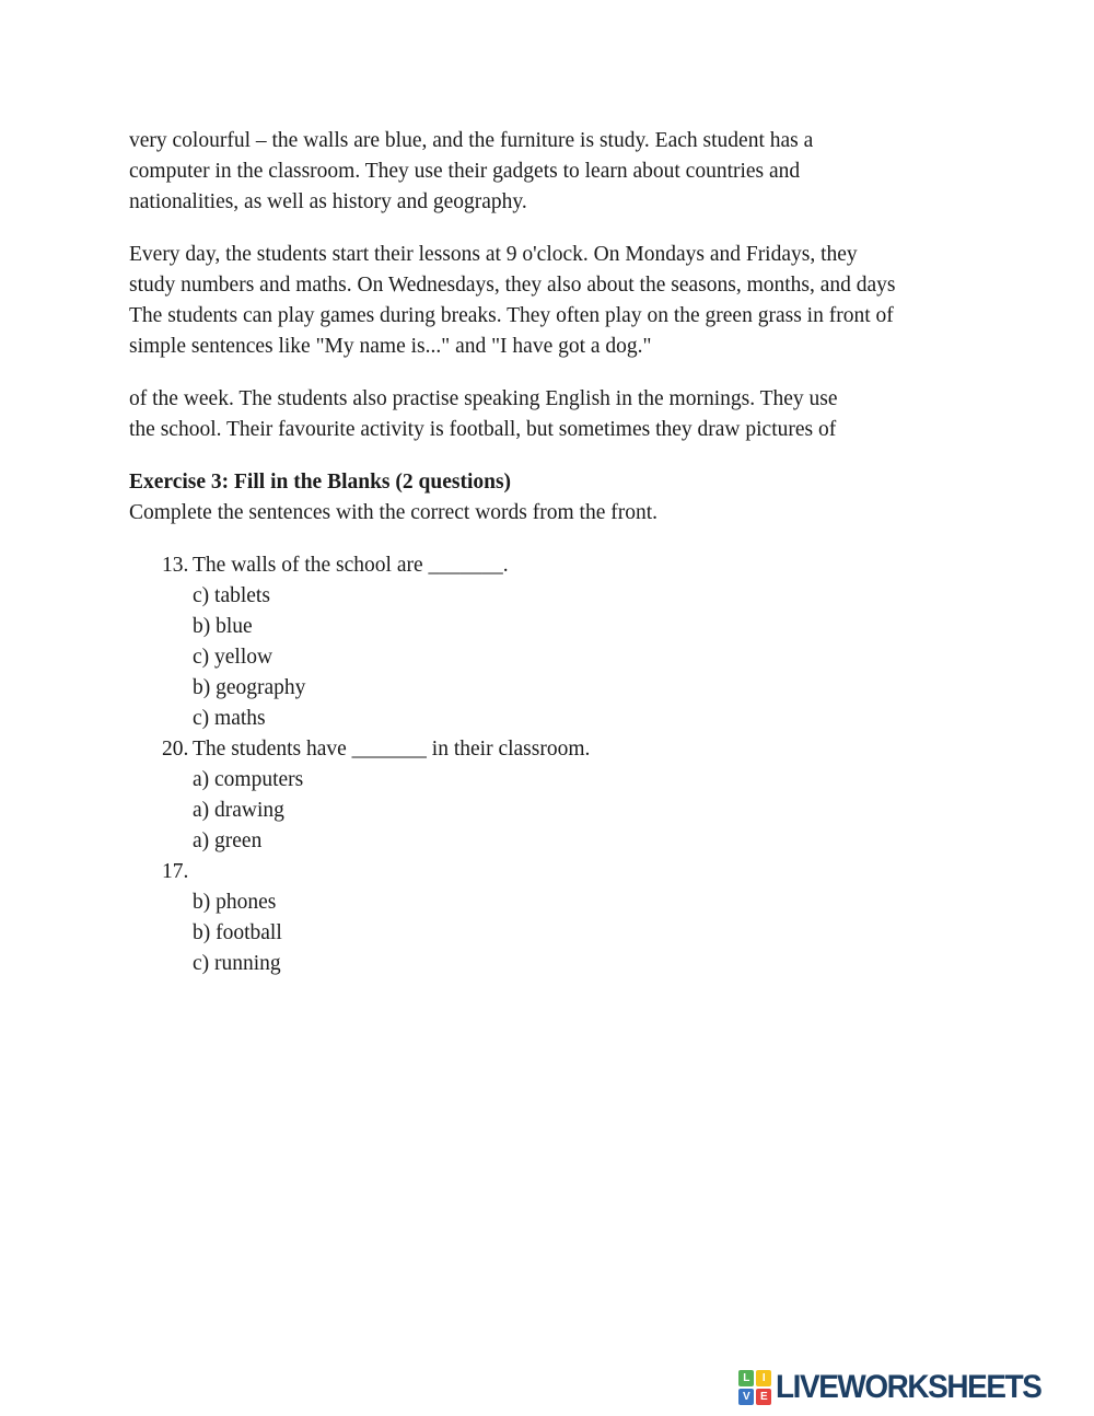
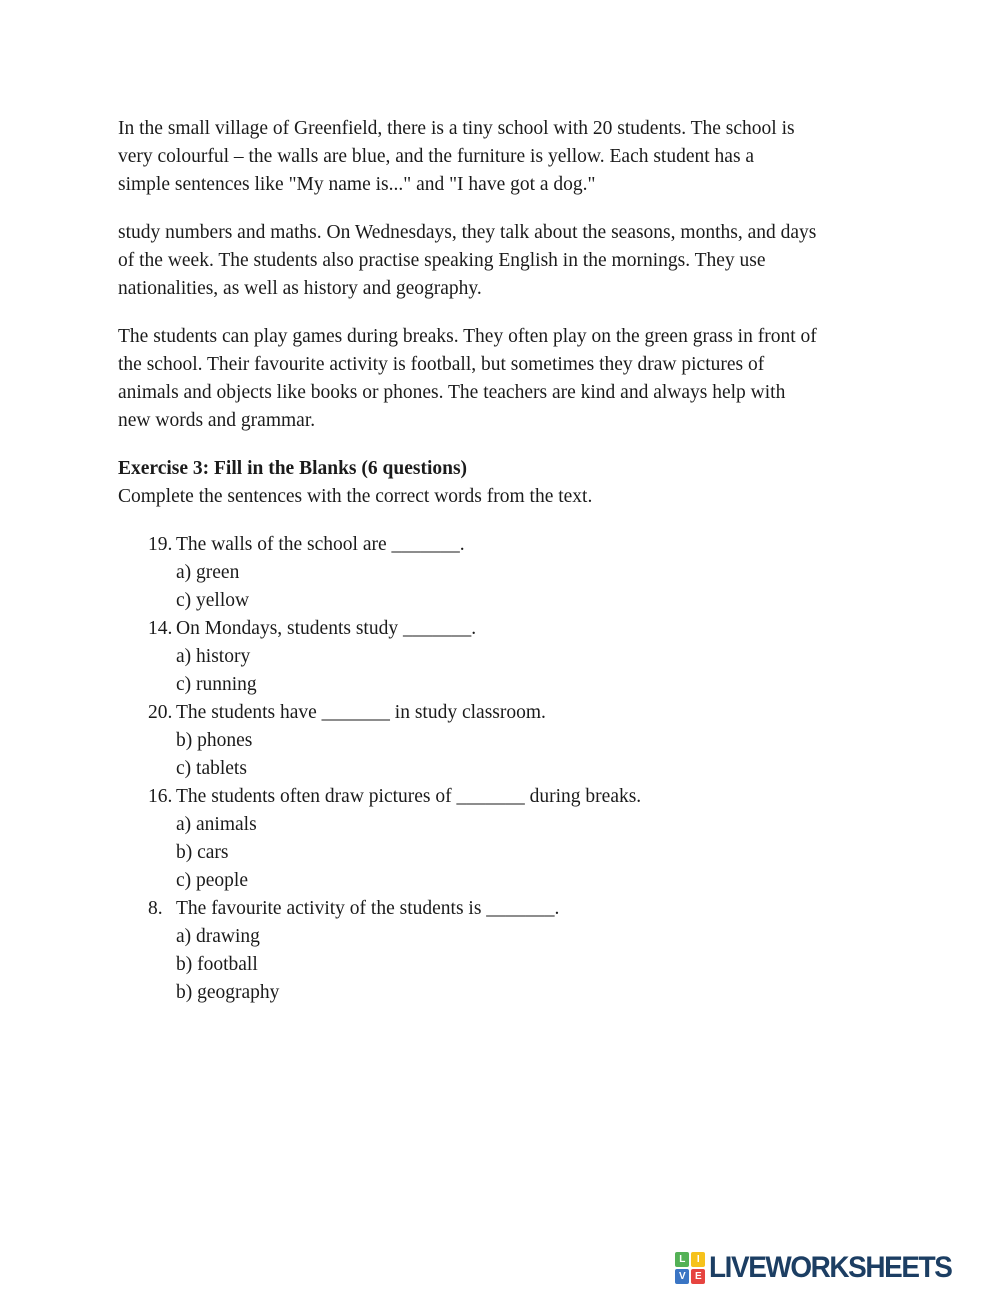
+ In the small village of Greenfield, there is a tiny school with 20 students. The school is
- very colourful – the walls are blue, and the furniture is study. Each student has a
+ very colourful – the walls are blue, and the furniture is yellow. Each student has a
- computer in the classroom. They use their gadgets to learn about countries and
- nationalities, as well as history and geography.
+ simple sentences like "My name is..." and "I have got a dog."
- Every day, the students start their lessons at 9 o'clock. On Mondays and Fridays, they
- study numbers and maths. On Wednesdays, they also about the seasons, months, and days
+ study numbers and maths. On Wednesdays, they talk about the seasons, months, and days
- The students can play games during breaks. They often play on the green grass in front of
+ of the week. The students also practise speaking English in the mornings. They use
- simple sentences like "My name is..." and "I have got a dog."
+ nationalities, as well as history and geography.
- of the week. The students also practise speaking English in the mornings. They use
+ The students can play games during breaks. They often play on the green grass in front of
  the school. Their favourite activity is football, but sometimes they draw pictures of
+ animals and objects like books or phones. The teachers are kind and always help with
+ new words and grammar.
- Exercise 3: Fill in the Blanks (2 questions)
+ Exercise 3: Fill in the Blanks (6 questions)
- Complete the sentences with the correct words from the front.
+ Complete the sentences with the correct words from the text.
- 13.
+ 19.
  The walls of the school are _______.
- c) tablets
+ a) green
- b) blue
  c) yellow
+ 14.
+ On Mondays, students study _______.
+ a) history
- b) geography
+ c) running
- c) maths
  20.
- The students have _______ in their classroom.
+ The students have _______ in study classroom.
- a) computers
- a) drawing
+ b) phones
- a) green
+ c) tablets
+ 16.
+ The students often draw pictures of _______ during breaks.
+ a) animals
+ b) cars
+ c) people
- 17.
+ 8.
+ The favourite activity of the students is _______.
- b) phones
+ a) drawing
  b) football
- c) running
+ b) geography
  L
  I
  V
  E
  LIVEWORKSHEETS
